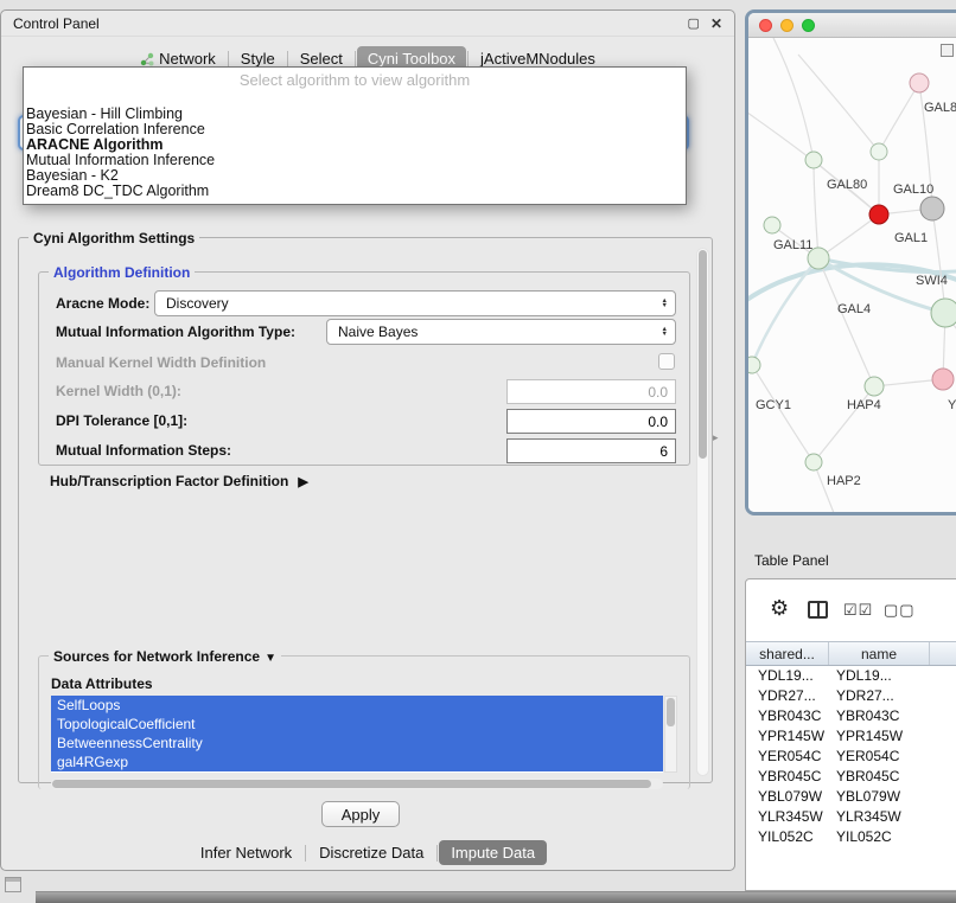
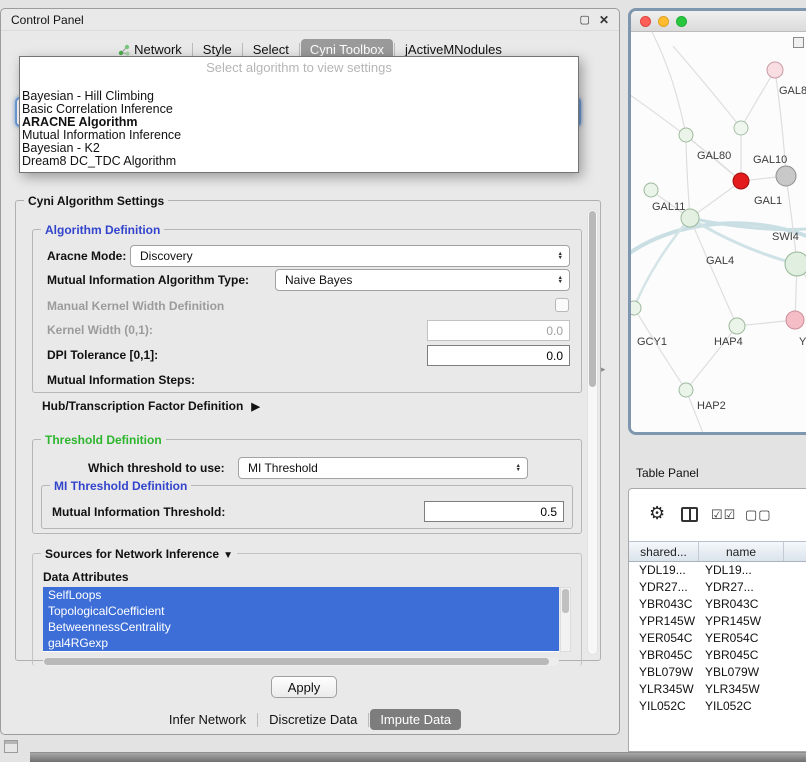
  Control Panel
  ▢
  ✕
  Network
  Style
  Select
  Cyni Toolbox
  jActiveMNodules
  Cyni Algorithm Settings
  Algorithm Definition
  Aracne Mode:
  Discovery
  Mutual Information Algorithm Type:
  Naive Bayes
  Manual Kernel Width Definition
  Kernel Width (0,1):
  0.0
  DPI Tolerance [0,1]:
  0.0
  Mutual Information Steps:
- 6
  Hub/Transcription Factor Definition
  ▶
+ Threshold Definition
+ Which threshold to use:
+ MI Threshold
+ MI Threshold Definition
+ Mutual Information Threshold:
+ 0.5
  Sources for Network Inference ▼
  Data Attributes
  SelfLoops
  TopologicalCoefficient
  BetweennessCentrality
  gal4RGexp
  Apply
  Infer Network
  Discretize Data
  Impute Data
- Select algorithm to view algorithm
+ Select algorithm to view settings
  Bayesian - Hill Climbing
  Basic Correlation Inference
  ARACNE Algorithm
  Mutual Information Inference
  Bayesian - K2
  Dream8 DC_TDC Algorithm
  GAL8
  GAL80
  GAL10
  GAL11
  GAL1
  SWI4
  GAL4
  GCY1
  HAP4
  HAP2
  Y
  Table Panel
  ⚙
  ☑☑
  ▢▢
  shared...
  name
  YDL19...
  YDL19...
  YDR27...
  YDR27...
  YBR043C
  YBR043C
  YPR145W
  YPR145W
  YER054C
  YER054C
  YBR045C
  YBR045C
  YBL079W
  YBL079W
  YLR345W
  YLR345W
  YIL052C
  YIL052C
  ▸
